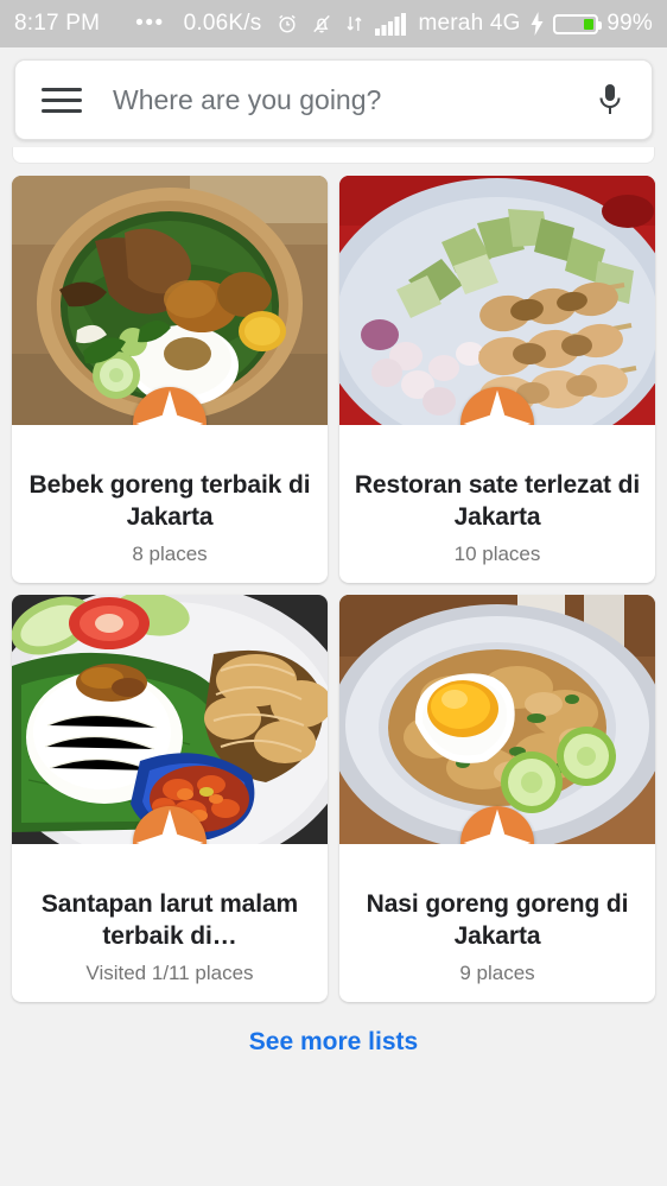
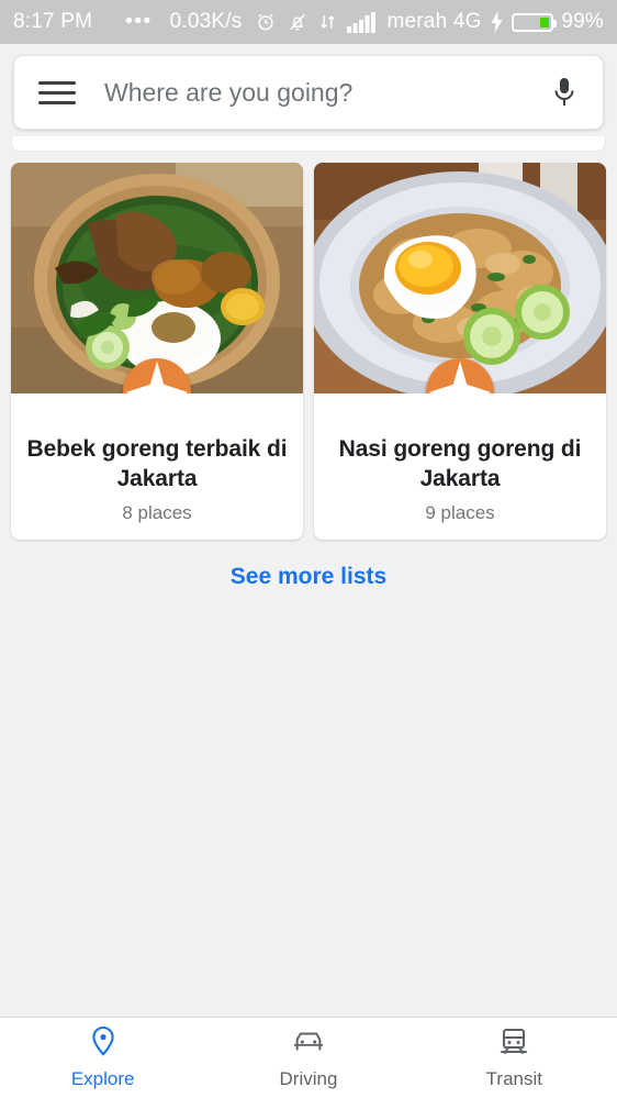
  8:17 PM
  •••
- 0.06K/s
+ 0.03K/s
  merah 4G
  99%
  Where are you going?
  Bebek goreng terbaik di Jakarta
  8 places
- Restoran sate terlezat di Jakarta
- 10 places
- Santapan larut malam terbaik di…
- Visited 1/11 places
  Nasi goreng goreng di Jakarta
  9 places
  See more lists
+ Explore
+ Driving
+ Transit
